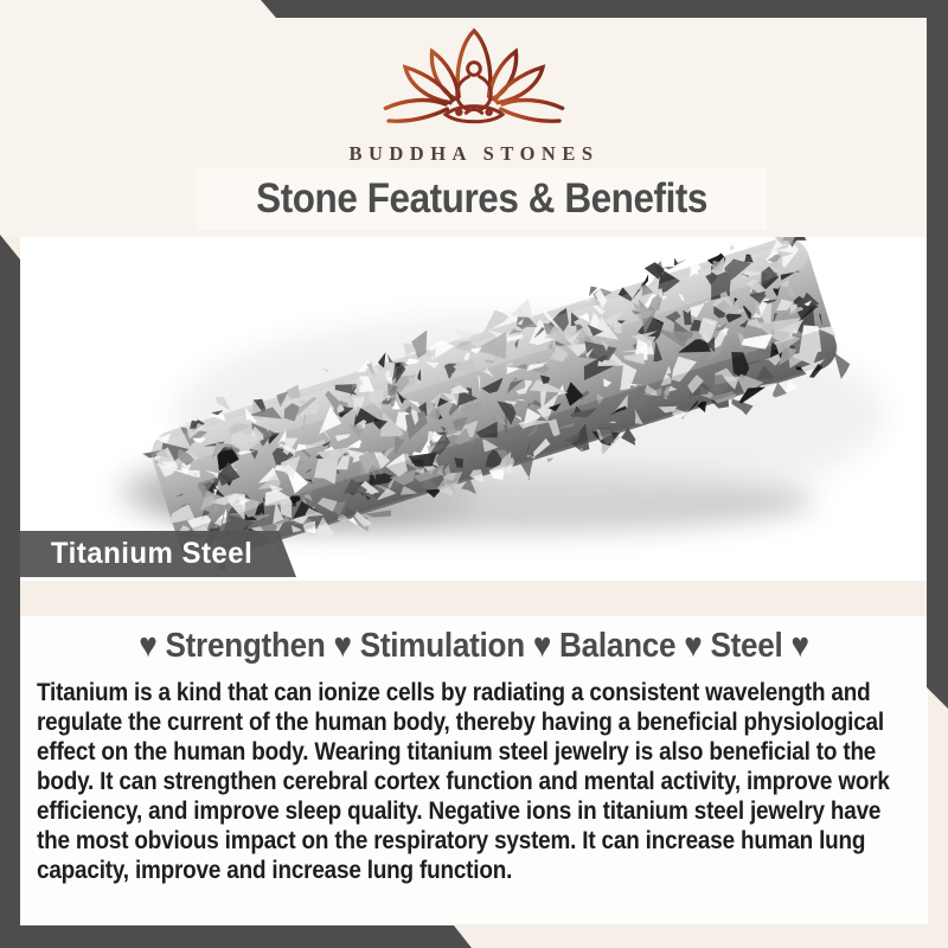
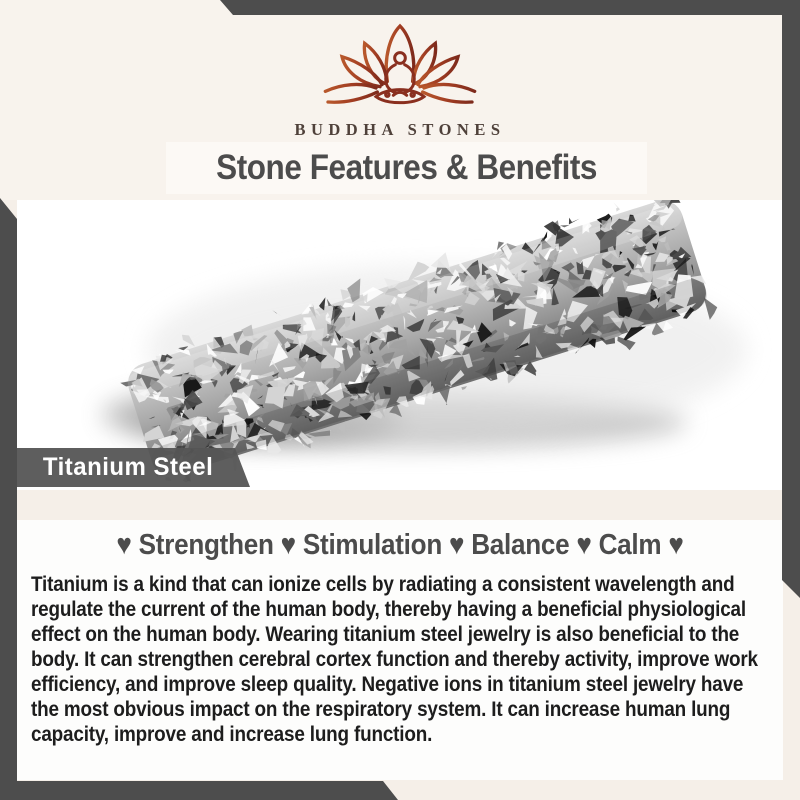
  BUDDHA STONES
  Stone Features & Benefits
  Titanium Steel
- ♥ Strengthen ♥ Stimulation ♥ Balance ♥ Steel ♥
+ ♥ Strengthen ♥ Stimulation ♥ Balance ♥ Calm ♥
- Titanium is a kind that can ionize cells by radiating a consistent wavelength and regulate the current of the human body, thereby having a beneficial physiological effect on the human body. Wearing titanium steel jewelry is also beneficial to the body. It can strengthen cerebral cortex function and mental activity, improve work efficiency, and improve sleep quality. Negative ions in titanium steel jewelry have the most obvious impact on the respiratory system. It can increase human lung capacity, improve and increase lung function.
+ Titanium is a kind that can ionize cells by radiating a consistent wavelength and regulate the current of the human body, thereby having a beneficial physiological effect on the human body. Wearing titanium steel jewelry is also beneficial to the body. It can strengthen cerebral cortex function and thereby activity, improve work efficiency, and improve sleep quality. Negative ions in titanium steel jewelry have the most obvious impact on the respiratory system. It can increase human lung capacity, improve and increase lung function.
